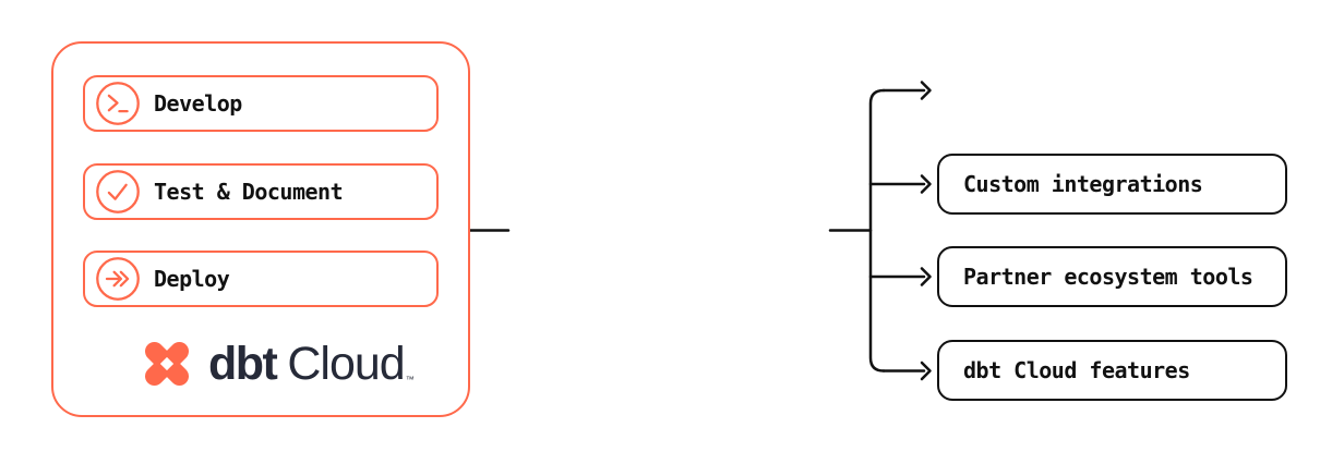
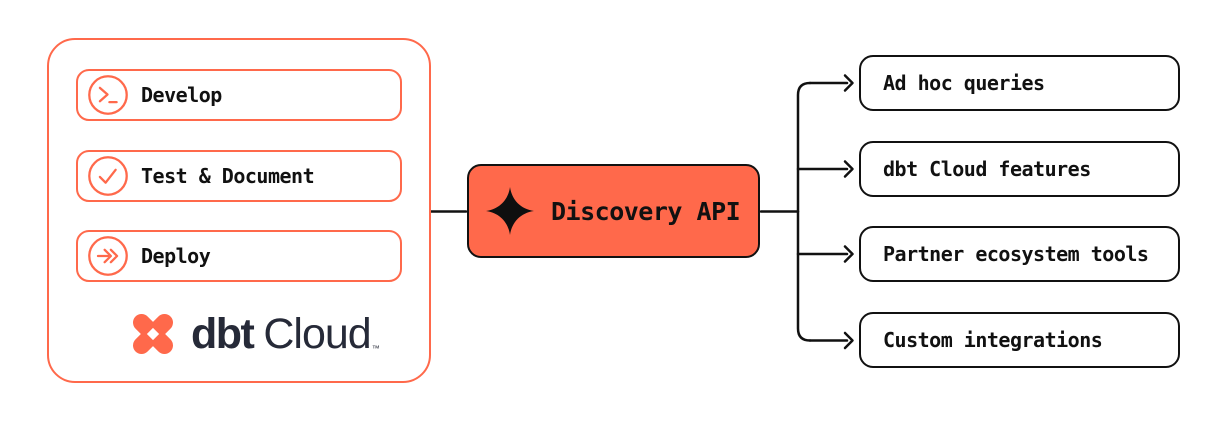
  Develop
  Test & Document
  Deploy
  dbt
  Cloud
  ™
+ Discovery API
+ Ad hoc queries
- Custom integrations
+ dbt Cloud features
  Partner ecosystem tools
- dbt Cloud features
+ Custom integrations
